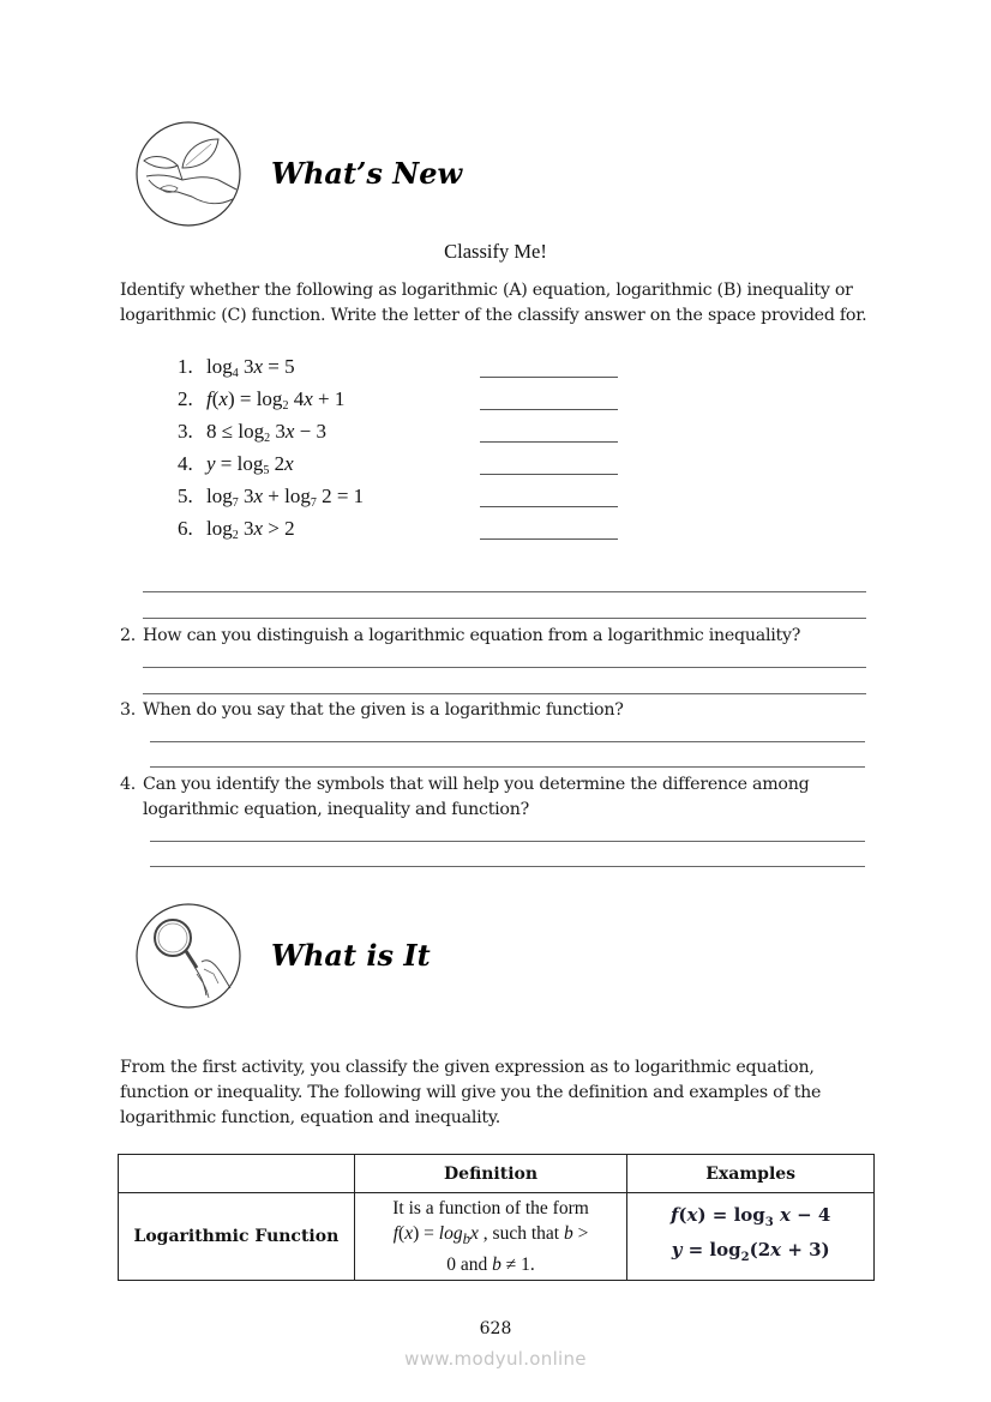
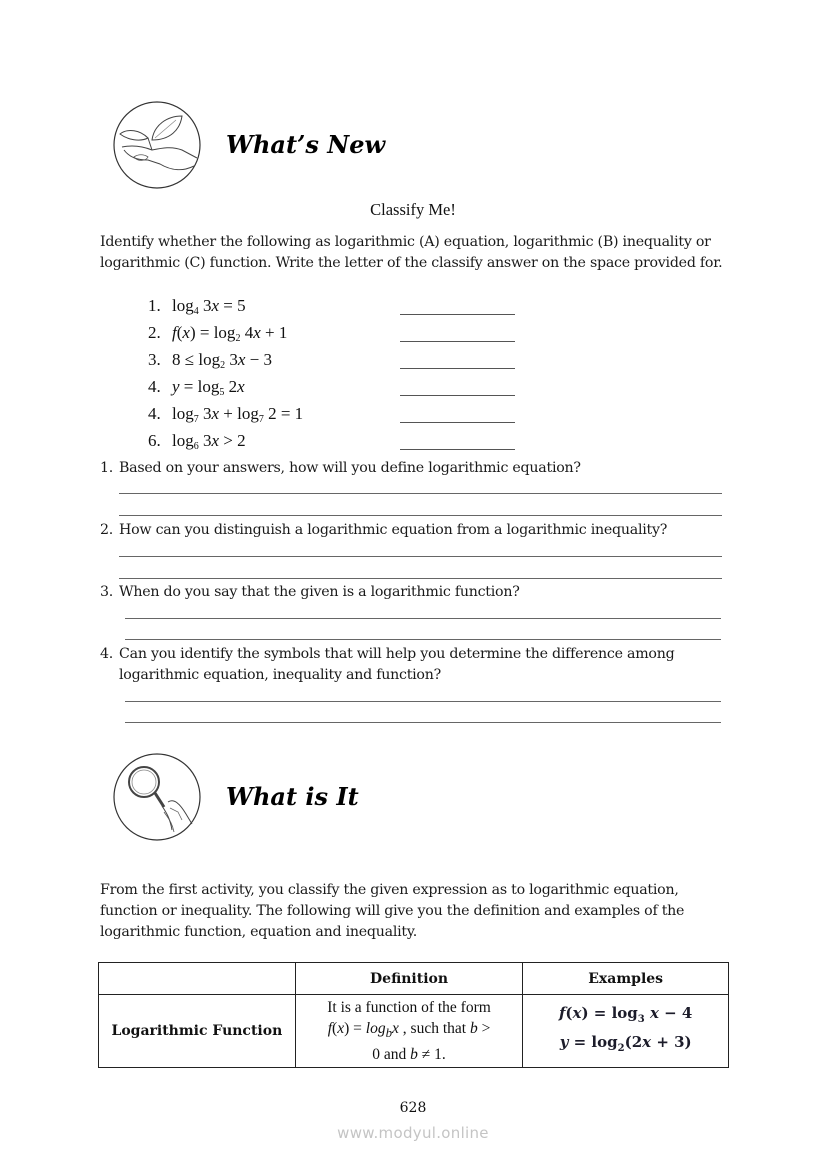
  What’s New
  Classify Me!
  Identify whether the following as logarithmic (A) equation, logarithmic (B) inequality or logarithmic (C) function. Write the letter of the classify answer on the space provided for.
  1. log4 3x = 5
  2. f(x) = log2 4x + 1
  3. 8 ≤ log2 3x − 3
  4. y = log5 2x
- 5. log7 3x + log7 2 = 1
+ 4. log7 3x + log7 2 = 1
- 6. log2 3x > 2
+ 6. log6 3x > 2
+ 1. Based on your answers, how will you define logarithmic equation?
  2. How can you distinguish a logarithmic equation from a logarithmic inequality?
  3. When do you say that the given is a logarithmic function?
  4. Can you identify the symbols that will help you determine the difference among
  logarithmic equation, inequality and function?
  What is It
  From the first activity, you classify the given expression as to logarithmic equation, function or inequality. The following will give you the definition and examples of the logarithmic function, equation and inequality.
  	Definition	Examples
  Logarithmic Function	It is a function of the form f(x) = logbx , such that b > 0 and b ≠ 1.	f(x) = log3 x − 4 y = log2(2x + 3)
  628
  www.modyul.online
